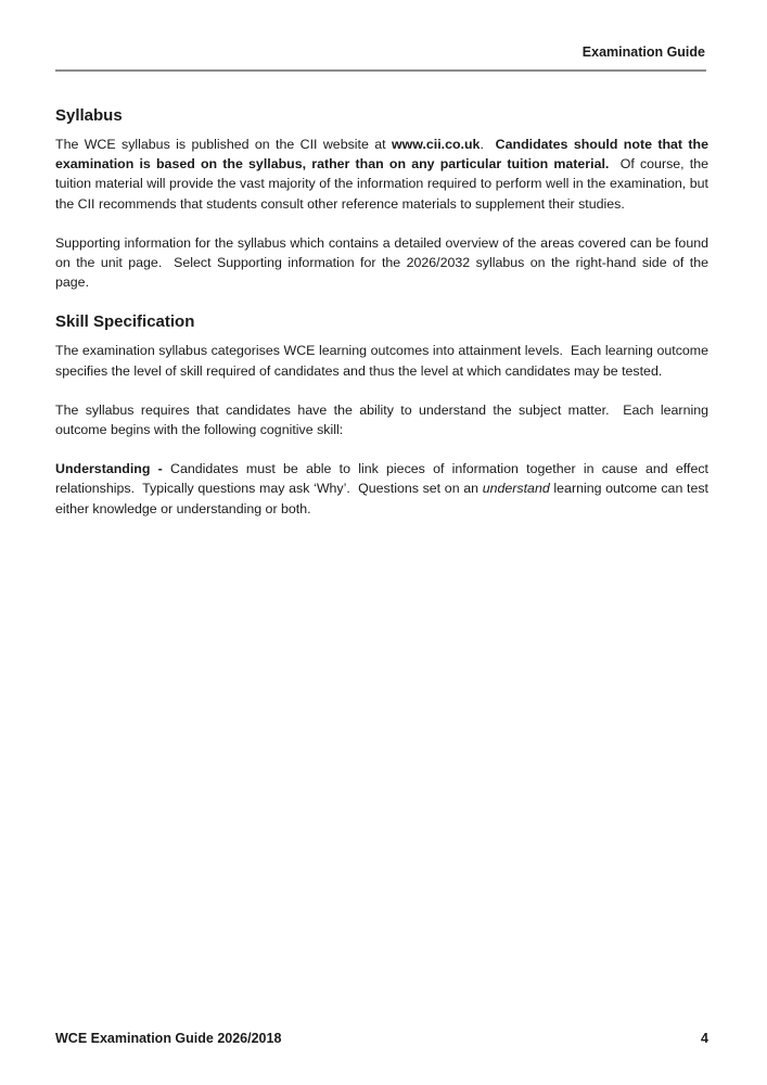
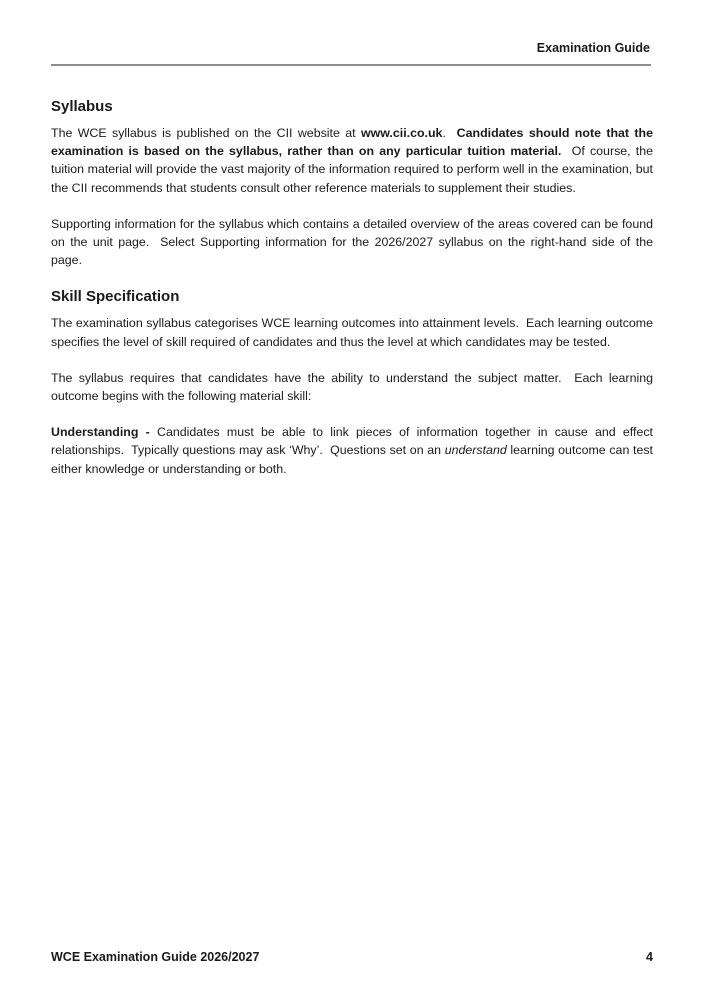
  Examination Guide
  Syllabus
  The WCE syllabus is published on the CII website at www.cii.co.uk. Candidates should note that the examination is based on the syllabus, rather than on any particular tuition material. Of course, the tuition material will provide the vast majority of the information required to perform well in the examination, but the CII recommends that students consult other reference materials to supplement their studies.
- Supporting information for the syllabus which contains a detailed overview of the areas covered can be found on the unit page. Select Supporting information for the 2026/2032 syllabus on the right-hand side of the page.
+ Supporting information for the syllabus which contains a detailed overview of the areas covered can be found on the unit page. Select Supporting information for the 2026/2027 syllabus on the right-hand side of the page.
  Skill Specification
  The examination syllabus categorises WCE learning outcomes into attainment levels. Each learning outcome specifies the level of skill required of candidates and thus the level at which candidates may be tested.
- The syllabus requires that candidates have the ability to understand the subject matter. Each learning outcome begins with the following cognitive skill:
+ The syllabus requires that candidates have the ability to understand the subject matter. Each learning outcome begins with the following material skill:
  Understanding - Candidates must be able to link pieces of information together in cause and effect relationships. Typically questions may ask ‘Why’. Questions set on an understand learning outcome can test either knowledge or understanding or both.
- WCE Examination Guide 2026/2018
+ WCE Examination Guide 2026/2027
  4
